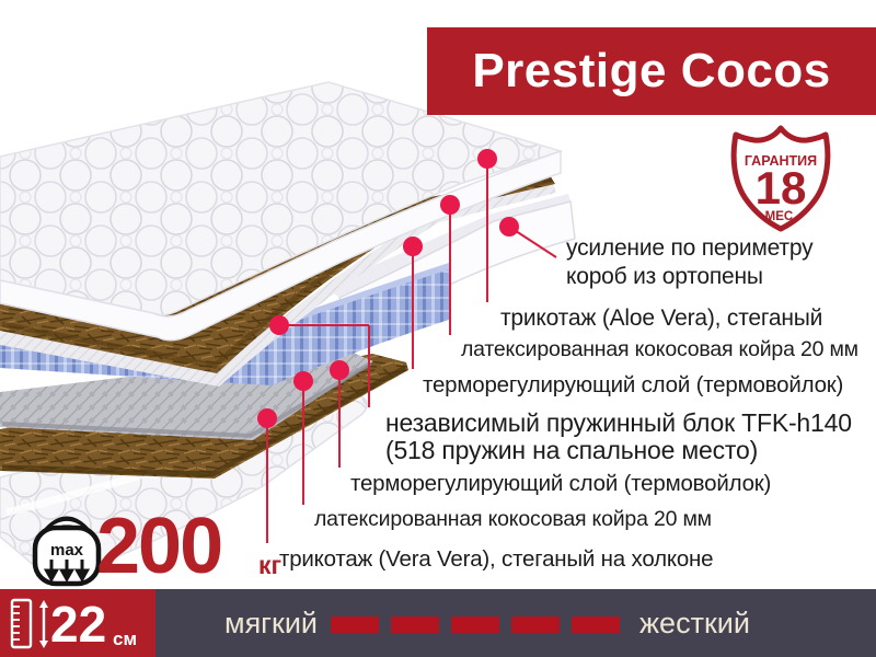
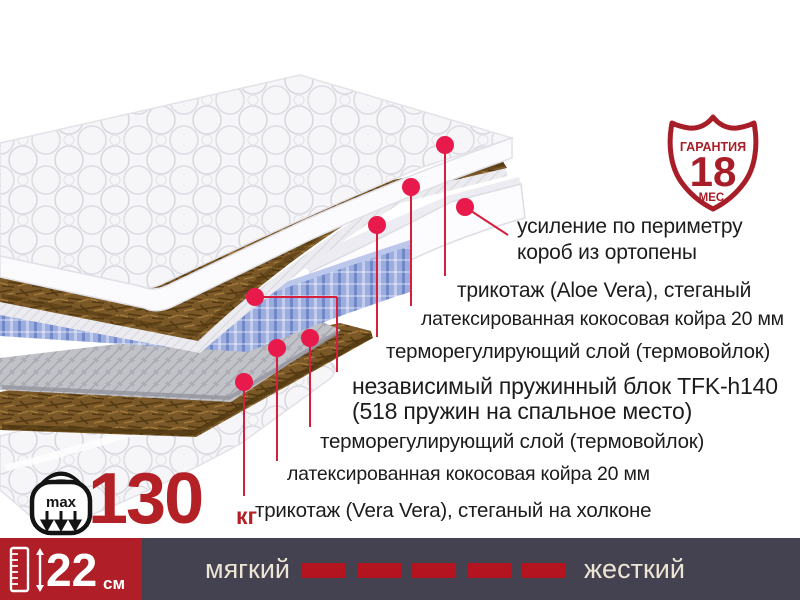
- Prestige Cocos
  ГАРАНТИЯ
  18
  МЕС.
  усиление по периметру
  короб из ортопены
  трикотаж (Aloe Vera), стеганый
  латексированная кокосовая койра 20 мм
  терморегулирующий слой (термовойлок)
  независимый пружинный блок TFK-h140
  (518 пружин на спальное место)
  терморегулирующий слой (термовойлок)
  латексированная кокосовая койра 20 мм
  трикотаж (Vera Vera), стеганый на холконе
  max
- 200
+ 130
  кг
  22
  см
  мягкий
  жесткий
